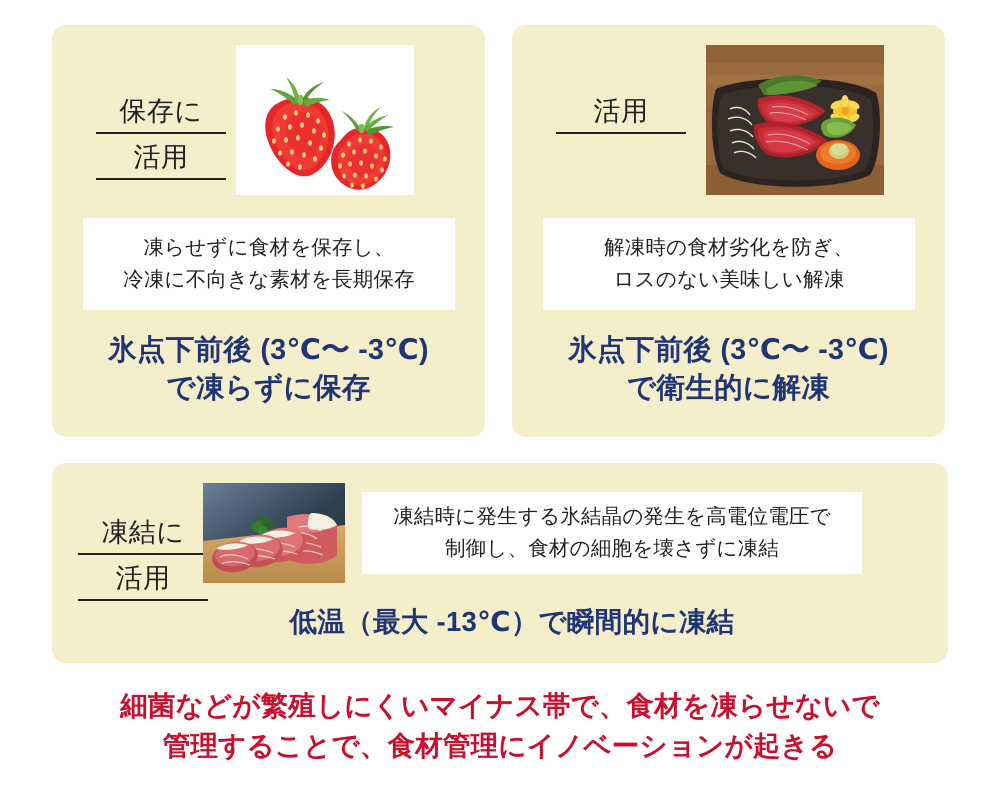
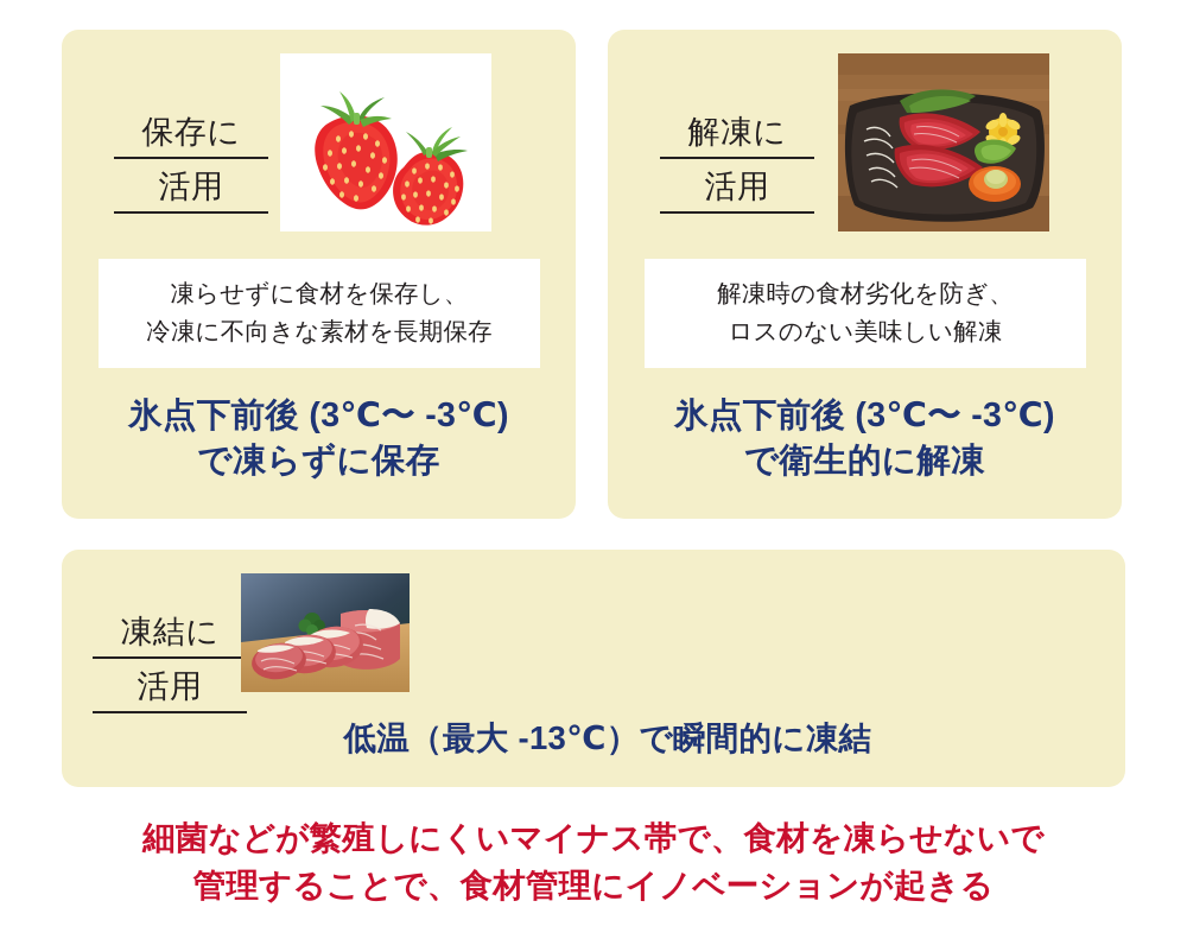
  保存に
  活用
  凍らせずに食材を保存し、
  冷凍に不向きな素材を長期保存
  氷点下前後 (3℃〜 -3℃)
  で凍らずに保存
+ 解凍に
  活用
  解凍時の食材劣化を防ぎ、
  ロスのない美味しい解凍
  氷点下前後 (3℃〜 -3℃)
  で衛生的に解凍
  凍結に
  活用
- 凍結時に発生する氷結晶の発生を高電位電圧で
- 制御し、食材の細胞を壊さずに凍結
  低温（最大 -13℃）で瞬間的に凍結
  細菌などが繁殖しにくいマイナス帯で、食材を凍らせないで
  管理することで、食材管理にイノベーションが起きる
